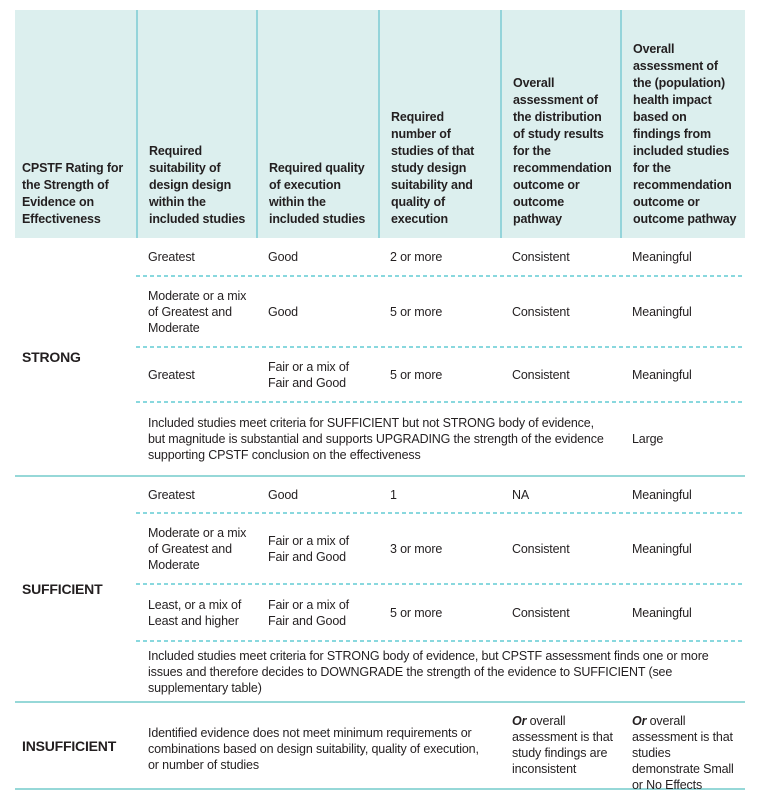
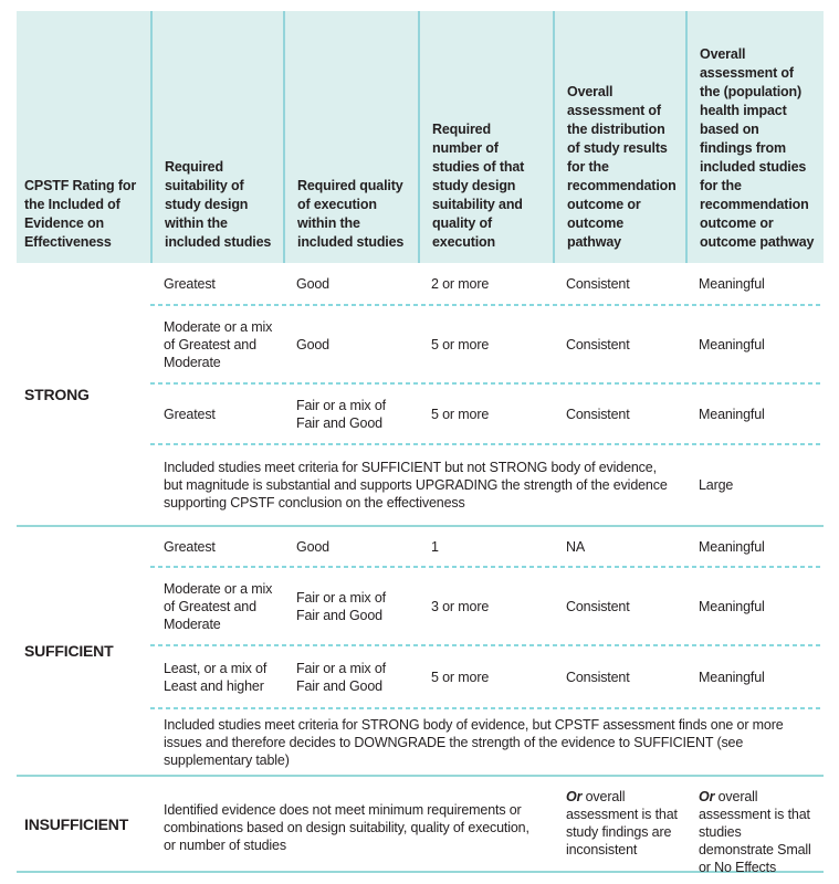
- CPSTF Rating for the Strength of Evidence on Effectiveness
+ CPSTF Rating for the Included of Evidence on Effectiveness
- Required suitability of design design within the included studies
+ Required suitability of study design within the included studies
  Required quality of execution within the included studies
  Required number of studies of that study design suitability and quality of execution
  Overall assessment of the distribution of study results for the recommendation outcome or outcome pathway
  Overall assessment of the (population) health impact based on findings from included studies for the recommendation outcome or outcome pathway
  STRONG
  Greatest
  Good
  2 or more
  Consistent
  Meaningful
  Moderate or a mix of Greatest and Moderate
  Good
  5 or more
  Consistent
  Meaningful
  Greatest
  Fair or a mix of Fair and Good
  5 or more
  Consistent
  Meaningful
  Included studies meet criteria for SUFFICIENT but not STRONG body of evidence, but magnitude is substantial and supports UPGRADING the strength of the evidence supporting CPSTF conclusion on the effectiveness
  Large
  SUFFICIENT
  Greatest
  Good
  1
  NA
  Meaningful
  Moderate or a mix of Greatest and Moderate
  Fair or a mix of Fair and Good
  3 or more
  Consistent
  Meaningful
  Least, or a mix of Least and higher
  Fair or a mix of Fair and Good
  5 or more
  Consistent
  Meaningful
  Included studies meet criteria for STRONG body of evidence, but CPSTF assessment finds one or more issues and therefore decides to DOWNGRADE the strength of the evidence to SUFFICIENT (see supplementary table)
  INSUFFICIENT
  Identified evidence does not meet minimum requirements or combinations based on design suitability, quality of execution, or number of studies
  Or overall assessment is that study findings are inconsistent
  Or overall assessment is that studies demonstrate Small or No Effects
